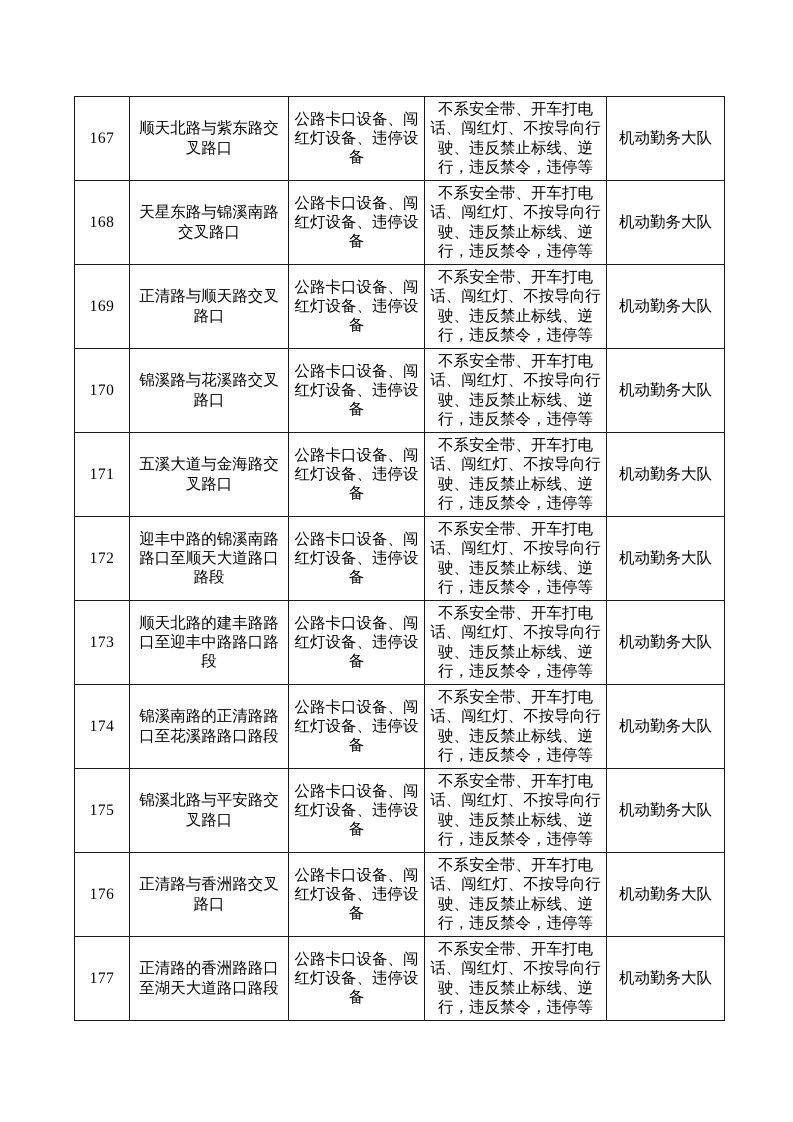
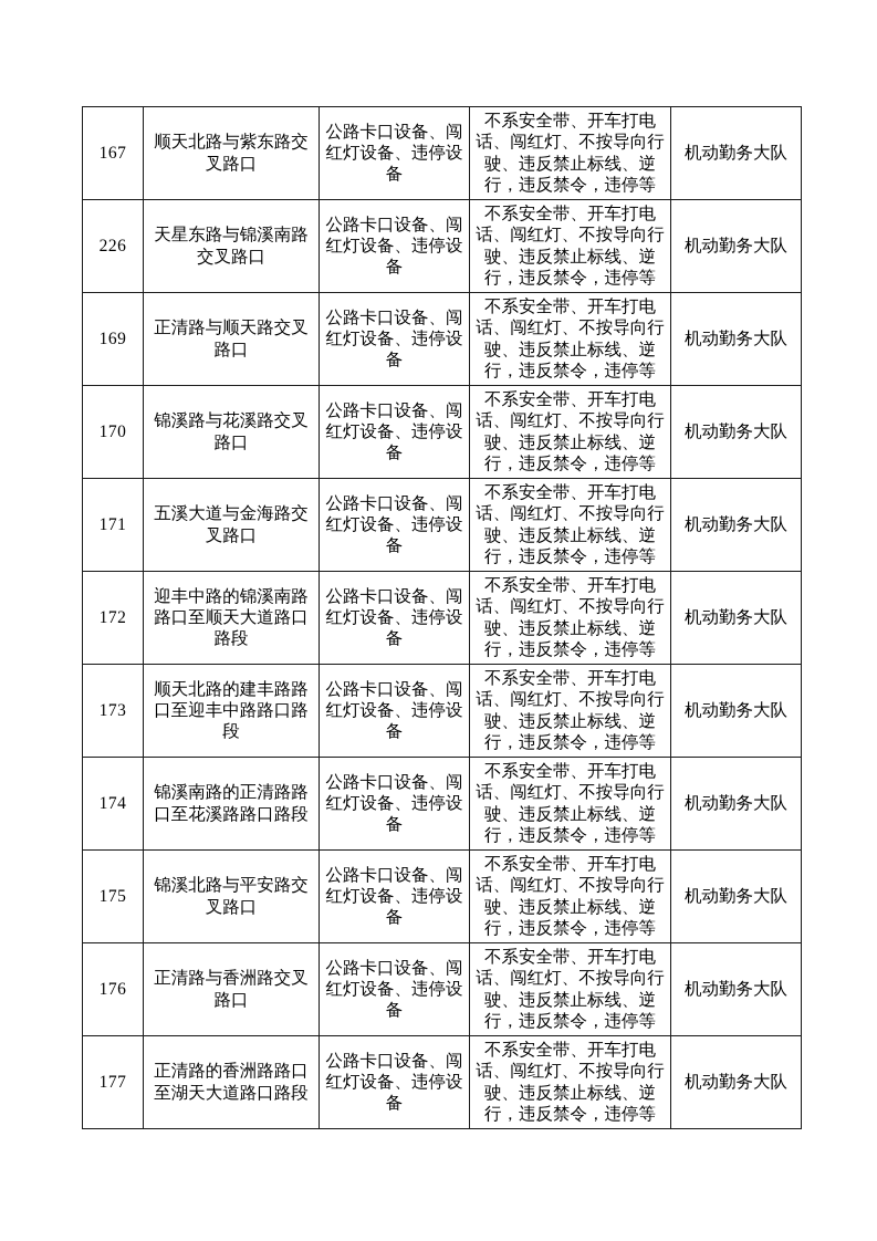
  167	顺天北路与紫东路交叉路口	公路卡口设备、闯红灯设备、违停设备	不系安全带、开车打电话、闯红灯、不按导向行驶、违反禁止标线、逆行，违反禁令，违停等	机动勤务大队
- 168	天星东路与锦溪南路交叉路口	公路卡口设备、闯红灯设备、违停设备	不系安全带、开车打电话、闯红灯、不按导向行驶、违反禁止标线、逆行，违反禁令，违停等	机动勤务大队
+ 226	天星东路与锦溪南路交叉路口	公路卡口设备、闯红灯设备、违停设备	不系安全带、开车打电话、闯红灯、不按导向行驶、违反禁止标线、逆行，违反禁令，违停等	机动勤务大队
  169	正清路与顺天路交叉路口	公路卡口设备、闯红灯设备、违停设备	不系安全带、开车打电话、闯红灯、不按导向行驶、违反禁止标线、逆行，违反禁令，违停等	机动勤务大队
  170	锦溪路与花溪路交叉路口	公路卡口设备、闯红灯设备、违停设备	不系安全带、开车打电话、闯红灯、不按导向行驶、违反禁止标线、逆行，违反禁令，违停等	机动勤务大队
  171	五溪大道与金海路交叉路口	公路卡口设备、闯红灯设备、违停设备	不系安全带、开车打电话、闯红灯、不按导向行驶、违反禁止标线、逆行，违反禁令，违停等	机动勤务大队
  172	迎丰中路的锦溪南路路口至顺天大道路口路段	公路卡口设备、闯红灯设备、违停设备	不系安全带、开车打电话、闯红灯、不按导向行驶、违反禁止标线、逆行，违反禁令，违停等	机动勤务大队
  173	顺天北路的建丰路路口至迎丰中路路口路段	公路卡口设备、闯红灯设备、违停设备	不系安全带、开车打电话、闯红灯、不按导向行驶、违反禁止标线、逆行，违反禁令，违停等	机动勤务大队
  174	锦溪南路的正清路路口至花溪路路口路段	公路卡口设备、闯红灯设备、违停设备	不系安全带、开车打电话、闯红灯、不按导向行驶、违反禁止标线、逆行，违反禁令，违停等	机动勤务大队
  175	锦溪北路与平安路交叉路口	公路卡口设备、闯红灯设备、违停设备	不系安全带、开车打电话、闯红灯、不按导向行驶、违反禁止标线、逆行，违反禁令，违停等	机动勤务大队
  176	正清路与香洲路交叉路口	公路卡口设备、闯红灯设备、违停设备	不系安全带、开车打电话、闯红灯、不按导向行驶、违反禁止标线、逆行，违反禁令，违停等	机动勤务大队
  177	正清路的香洲路路口至湖天大道路口路段	公路卡口设备、闯红灯设备、违停设备	不系安全带、开车打电话、闯红灯、不按导向行驶、违反禁止标线、逆行，违反禁令，违停等	机动勤务大队
